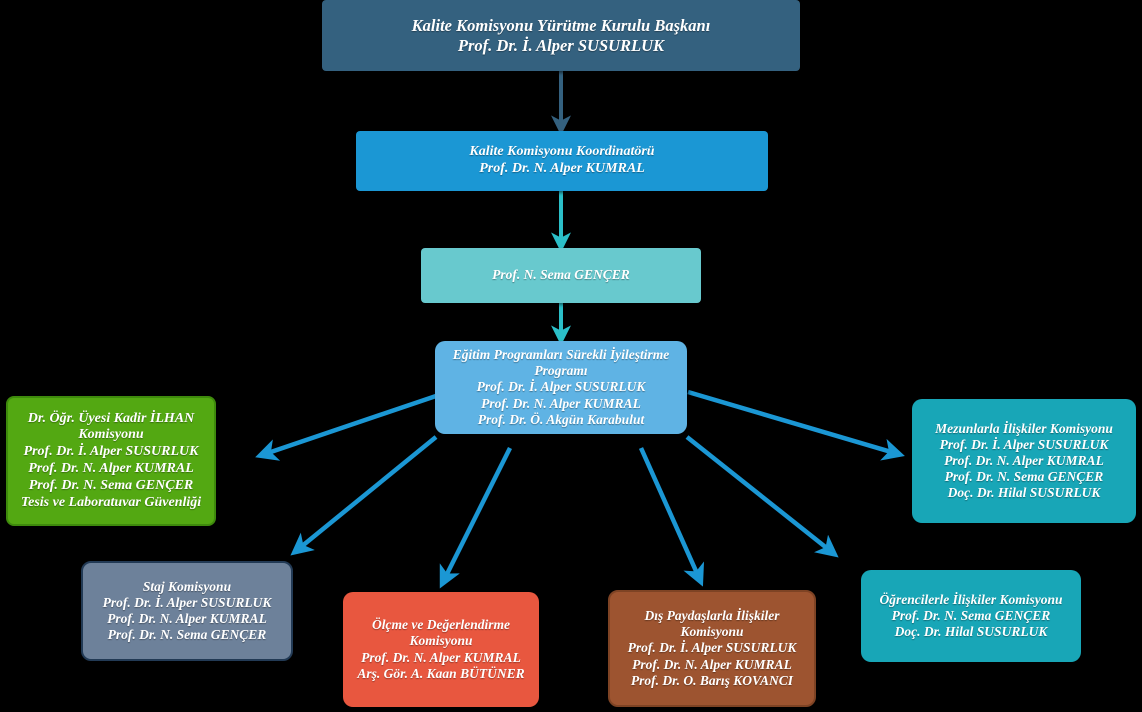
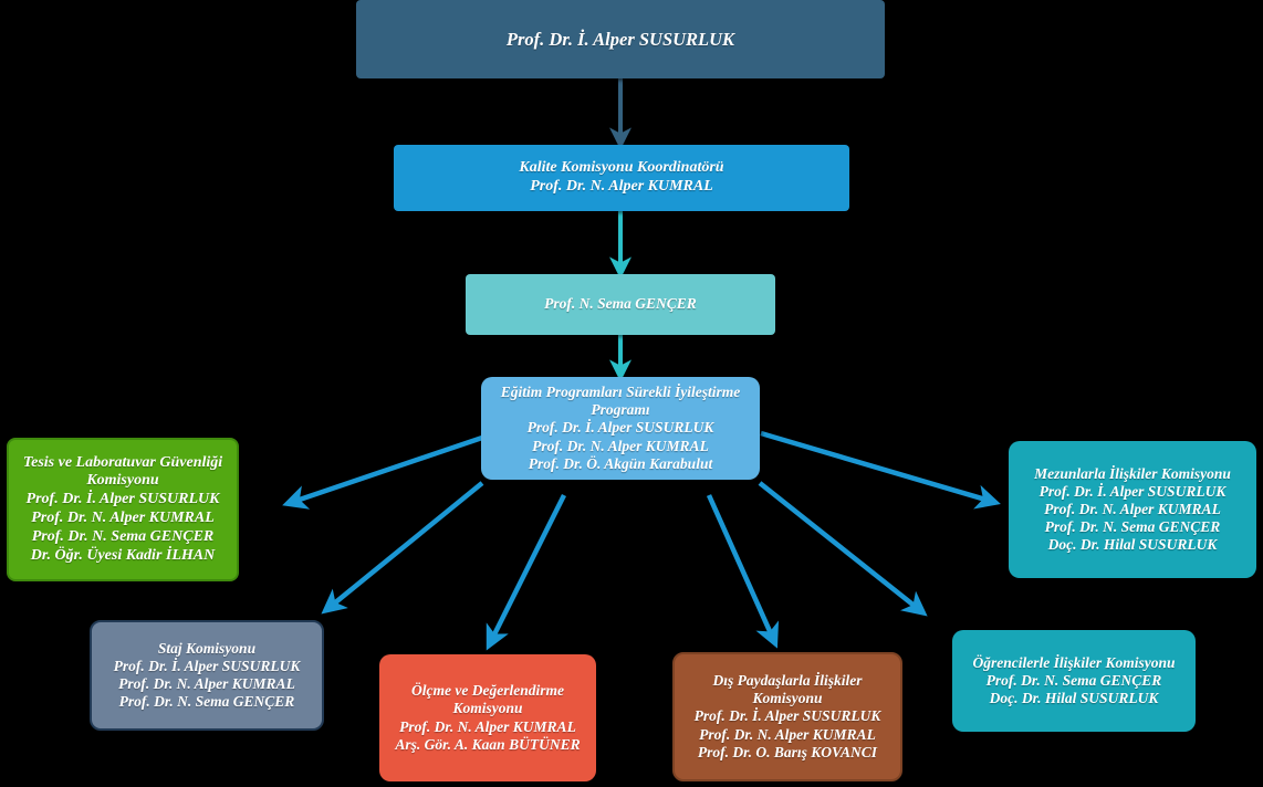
- Kalite Komisyonu Yürütme Kurulu Başkanı
  Prof. Dr. İ. Alper SUSURLUK
  Kalite Komisyonu Koordinatörü
  Prof. Dr. N. Alper KUMRAL
  Prof. N. Sema GENÇER
  Eğitim Programları Sürekli İyileştirme
  Programı
  Prof. Dr. İ. Alper SUSURLUK
  Prof. Dr. N. Alper KUMRAL
  Prof. Dr. Ö. Akgün Karabulut
- Dr. Öğr. Üyesi Kadir İLHAN
+ Tesis ve Laboratuvar Güvenliği
  Komisyonu
  Prof. Dr. İ. Alper SUSURLUK
  Prof. Dr. N. Alper KUMRAL
  Prof. Dr. N. Sema GENÇER
- Tesis ve Laboratuvar Güvenliği
+ Dr. Öğr. Üyesi Kadir İLHAN
  Mezunlarla İlişkiler Komisyonu
  Prof. Dr. İ. Alper SUSURLUK
  Prof. Dr. N. Alper KUMRAL
  Prof. Dr. N. Sema GENÇER
  Doç. Dr. Hilal SUSURLUK
  Staj Komisyonu
  Prof. Dr. İ. Alper SUSURLUK
  Prof. Dr. N. Alper KUMRAL
  Prof. Dr. N. Sema GENÇER
  Ölçme ve Değerlendirme
  Komisyonu
  Prof. Dr. N. Alper KUMRAL
  Arş. Gör. A. Kaan BÜTÜNER
  Dış Paydaşlarla İlişkiler
  Komisyonu
  Prof. Dr. İ. Alper SUSURLUK
  Prof. Dr. N. Alper KUMRAL
  Prof. Dr. O. Barış KOVANCI
  Öğrencilerle İlişkiler Komisyonu
  Prof. Dr. N. Sema GENÇER
  Doç. Dr. Hilal SUSURLUK
